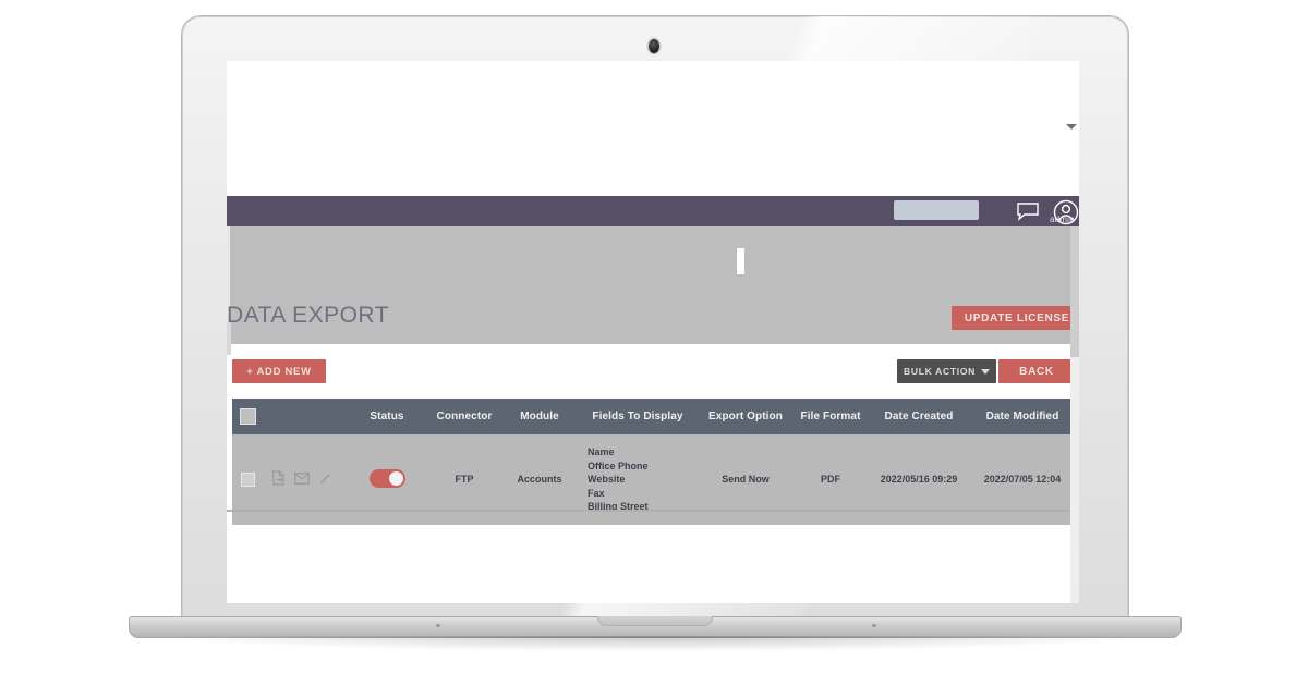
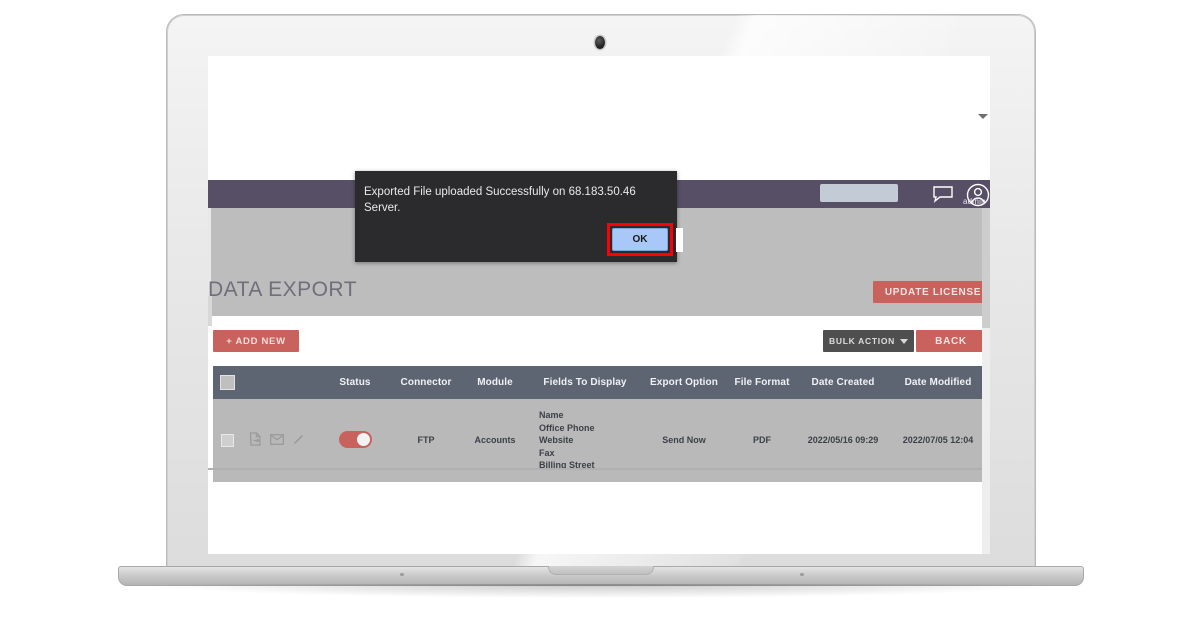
  admin
  DATA EXPORT
  + ADD NEW
  UPDATE LICENSE
  BULK ACTION
  BACK
  		Status	Connector	Module	Fields To Display	Export Option	File Format	Date Created	Date Modified
  			FTP	Accounts	Name Office Phone Website Fax Billing Street	Send Now	PDF	2022/05/16 09:29	2022/07/05 12:04
+ Exported File uploaded Successfully on 68.183.50.46 Server.
+ OK
